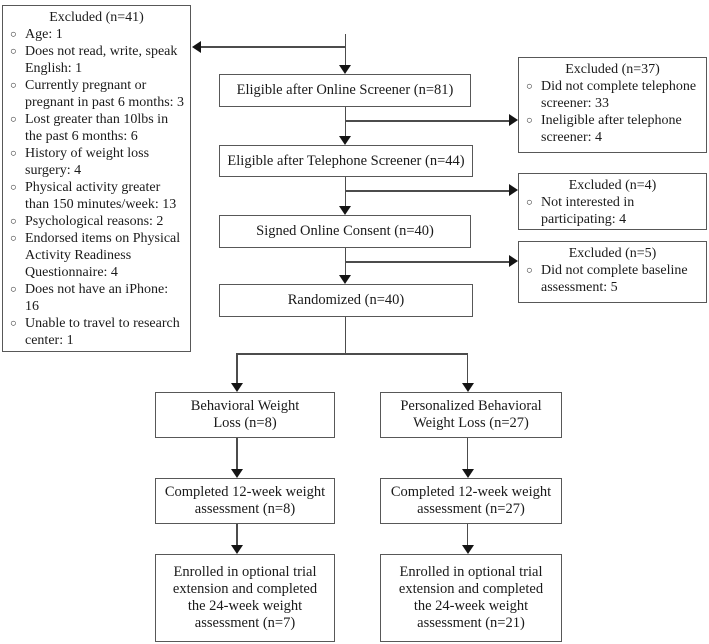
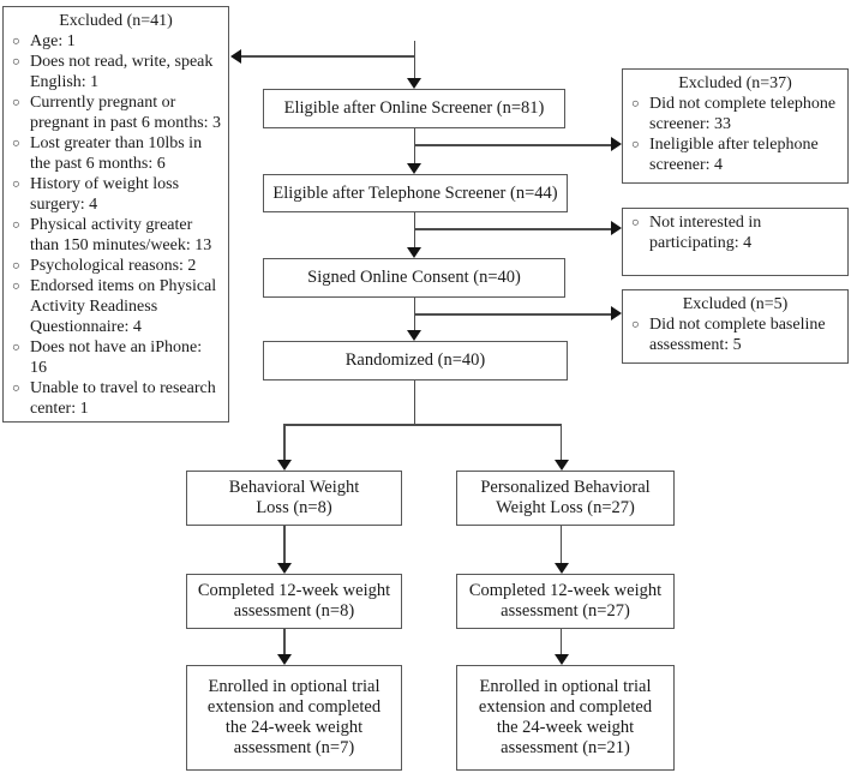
  Eligible after Online Screener (n=81)
  Eligible after Telephone Screener (n=44)
  Signed Online Consent (n=40)
  Randomized (n=40)
  Excluded (n=41)
  ○
  Age: 1
  ○
  Does not read, write, speak English: 1
  ○
  Currently pregnant or pregnant in past 6 months: 3
  ○
  Lost greater than 10lbs in the past 6 months: 6
  ○
  History of weight loss surgery: 4
  ○
  Physical activity greater than 150 minutes/week: 13
  ○
  Psychological reasons: 2
  ○
  Endorsed items on Physical Activity Readiness Questionnaire: 4
  ○
  Does not have an iPhone: 16
  ○
  Unable to travel to research center: 1
  Excluded (n=37)
  ○
  Did not complete telephone screener: 33
  ○
  Ineligible after telephone screener: 4
- Excluded (n=4)
  ○
  Not interested in participating: 4
  Excluded (n=5)
  ○
  Did not complete baseline assessment: 5
  Behavioral Weight
  Loss (n=8)
  Personalized Behavioral
  Weight Loss (n=27)
  Completed 12-week weight
  assessment (n=8)
  Completed 12-week weight
  assessment (n=27)
  Enrolled in optional trial
  extension and completed
  the 24-week weight
  assessment (n=7)
  Enrolled in optional trial
  extension and completed
  the 24-week weight
  assessment (n=21)
